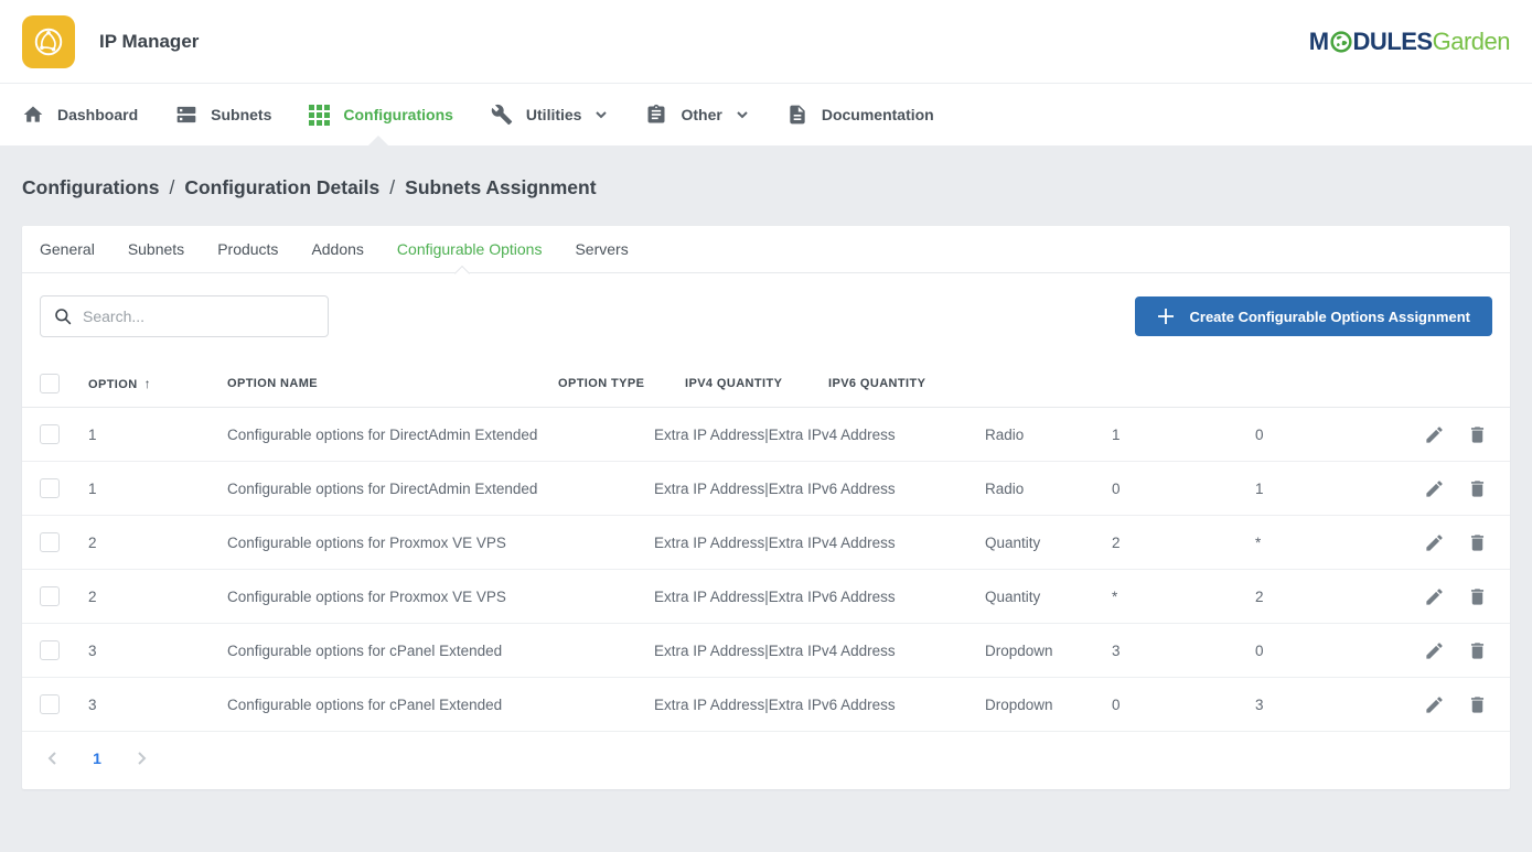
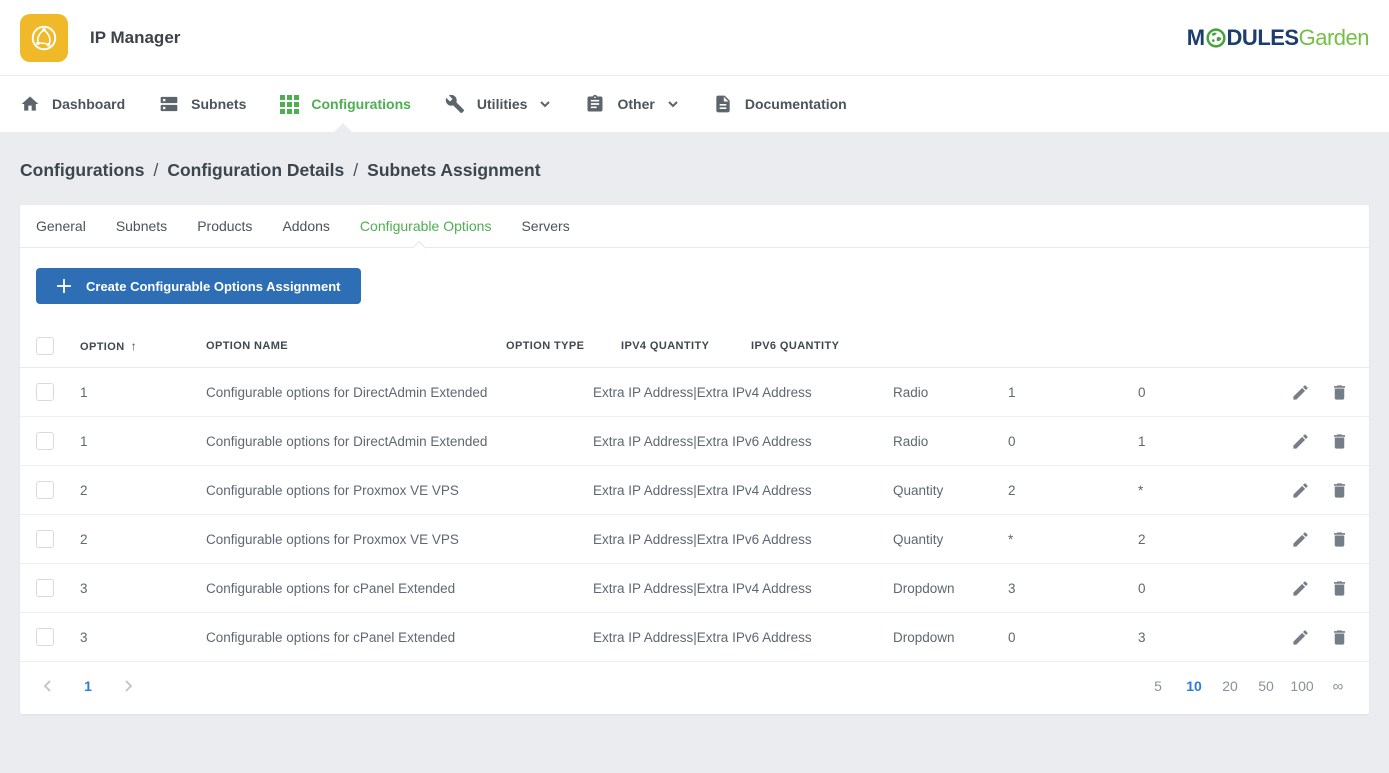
  IP Manager
  M
  DULES
  Garden
  Dashboard
  Subnets
  Configurations
  Utilities
  Other
  Documentation
  Configurations / Configuration Details / Subnets Assignment
  General
  Subnets
  Products
  Addons
  Configurable Options
  Servers
- Search...
  Create Configurable Options Assignment
  OPTION ↑
  OPTION NAME
  OPTION TYPE
  IPV4 QUANTITY
  IPV6 QUANTITY
  1
  Configurable options for DirectAdmin Extended
  Extra IP Address|Extra IPv4 Address
  Radio
  1
  0
  1
  Configurable options for DirectAdmin Extended
  Extra IP Address|Extra IPv6 Address
  Radio
  0
  1
  2
  Configurable options for Proxmox VE VPS
  Extra IP Address|Extra IPv4 Address
  Quantity
  2
  *
  2
  Configurable options for Proxmox VE VPS
  Extra IP Address|Extra IPv6 Address
  Quantity
  *
  2
  3
  Configurable options for cPanel Extended
  Extra IP Address|Extra IPv4 Address
  Dropdown
  3
  0
  3
  Configurable options for cPanel Extended
  Extra IP Address|Extra IPv6 Address
  Dropdown
  0
  3
  1
+ 5
+ 10
+ 20
+ 50
+ 100
+ ∞
